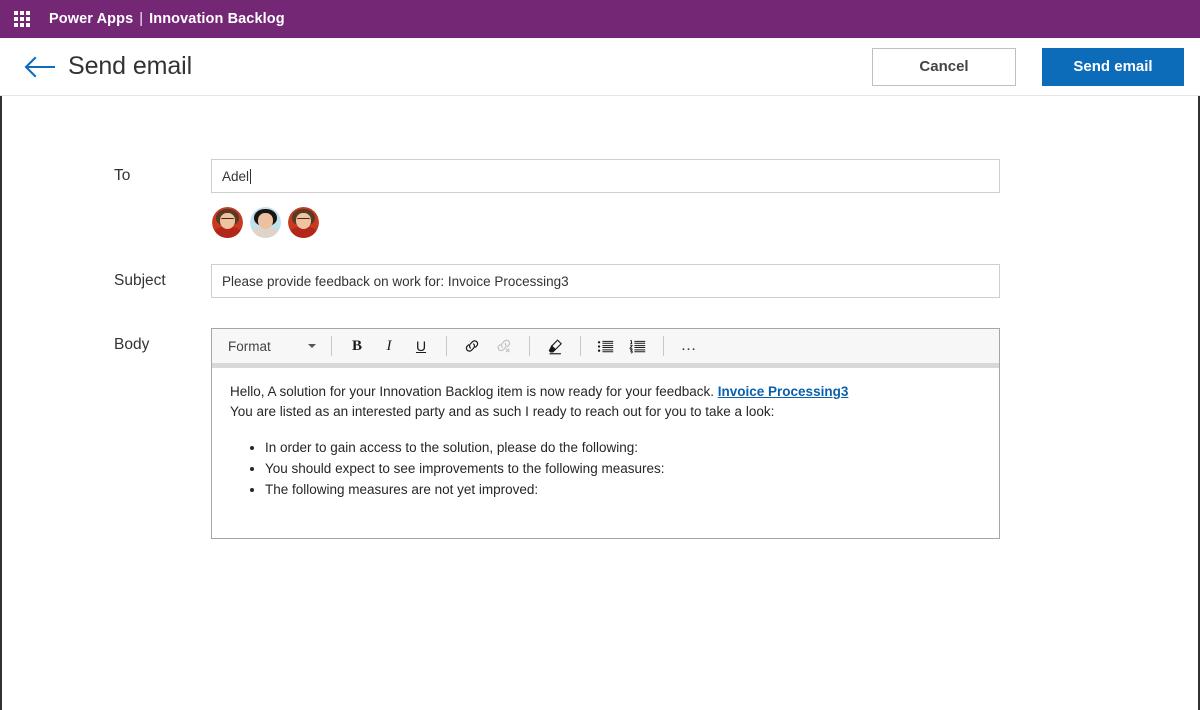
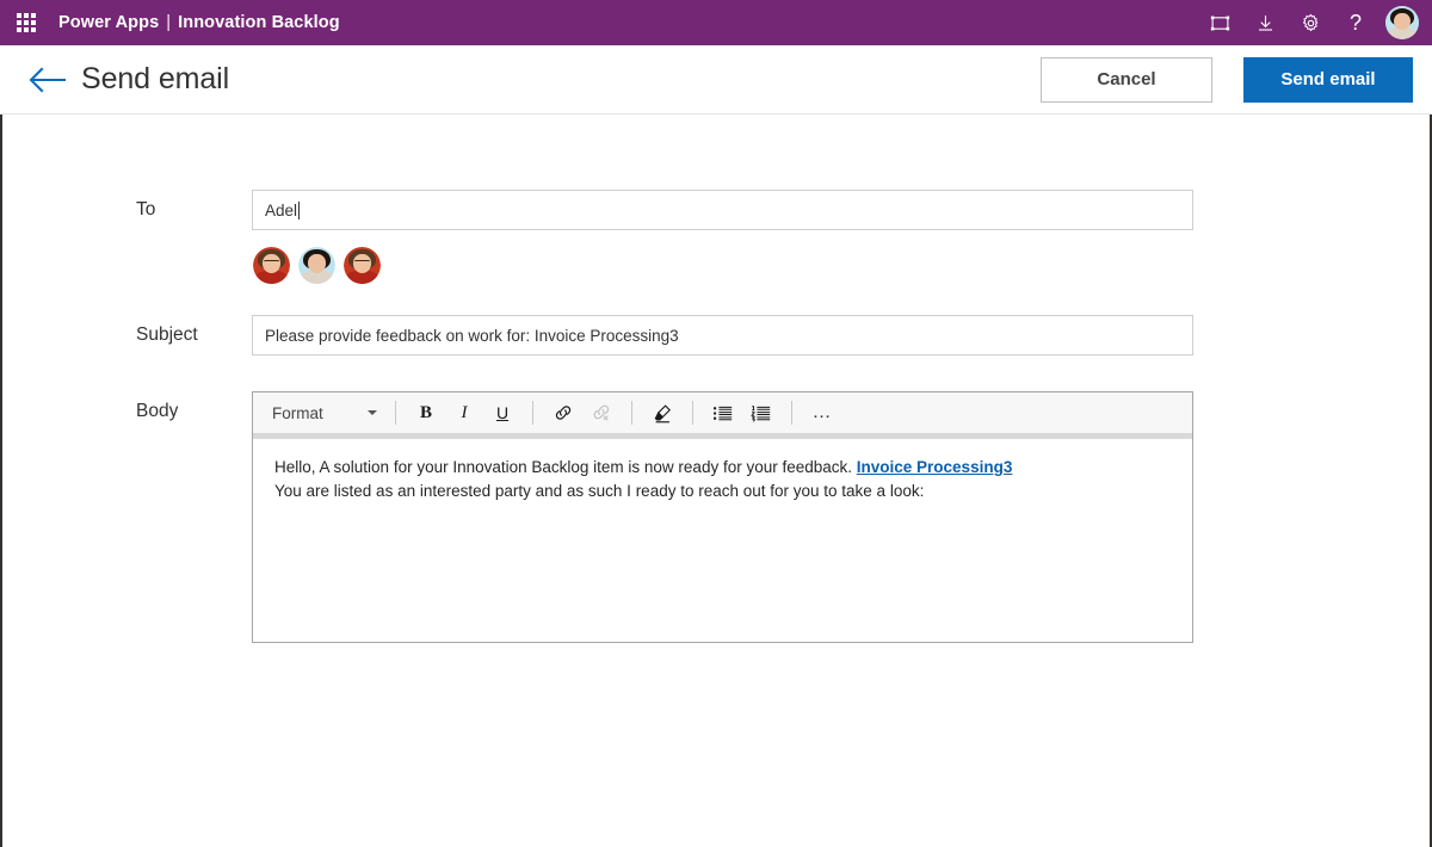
  Power Apps
  |
  Innovation Backlog
+ ?
  Send email
  Cancel
  Send email
  To
  Adel
  Subject
  Please provide feedback on work for: Invoice Processing3
  Body
  Format
  B
  I
  U
  …
  Hello, A solution for your Innovation Backlog item is now ready for your feedback. Invoice Processing3
  You are listed as an interested party and as such I ready to reach out for you to take a look:
- In order to gain access to the solution, please do the following:
- You should expect to see improvements to the following measures:
- The following measures are not yet improved:
